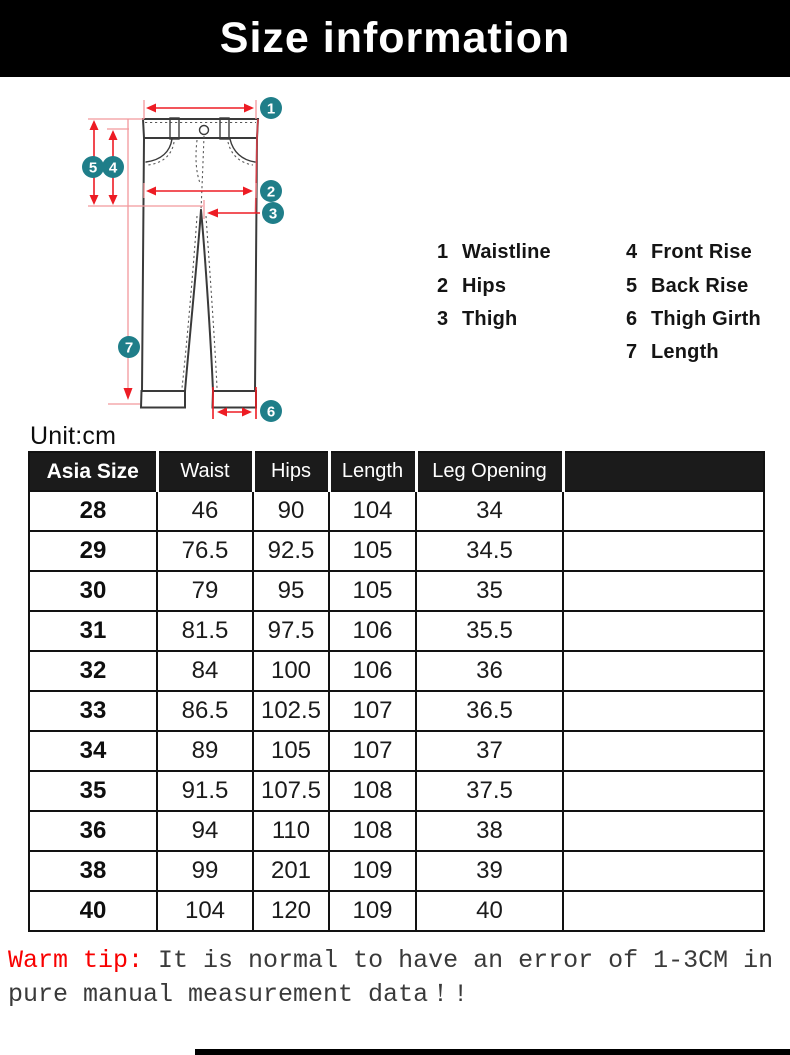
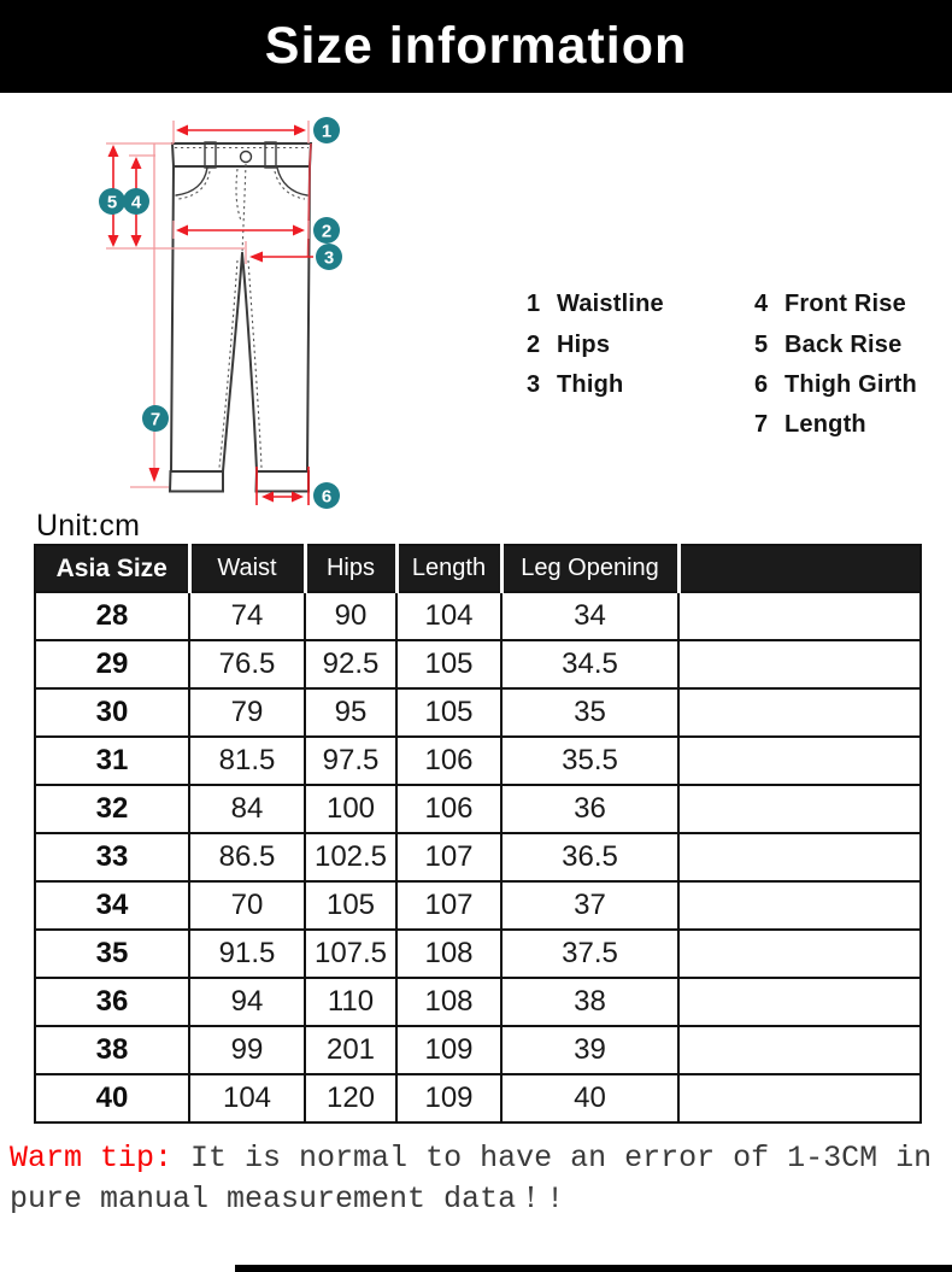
  Size information
  1
  2
  3
  4
  5
  6
  7
  1
  Waistline
  2
  Hips
  3
  Thigh
  4
  Front Rise
  5
  Back Rise
  6
  Thigh Girth
  7
  Length
  Unit:cm
  Asia Size	Waist	Hips	Length	Leg Opening
- 28	46	90	104	34
+ 28	74	90	104	34
  29	76.5	92.5	105	34.5
  30	79	95	105	35
  31	81.5	97.5	106	35.5
  32	84	100	106	36
  33	86.5	102.5	107	36.5
- 34	89	105	107	37
+ 34	70	105	107	37
  35	91.5	107.5	108	37.5
  36	94	110	108	38
  38	99	201	109	39
  40	104	120	109	40
  Warm tip: It is normal to have an error of 1-3CM in pure manual measurement data！!
